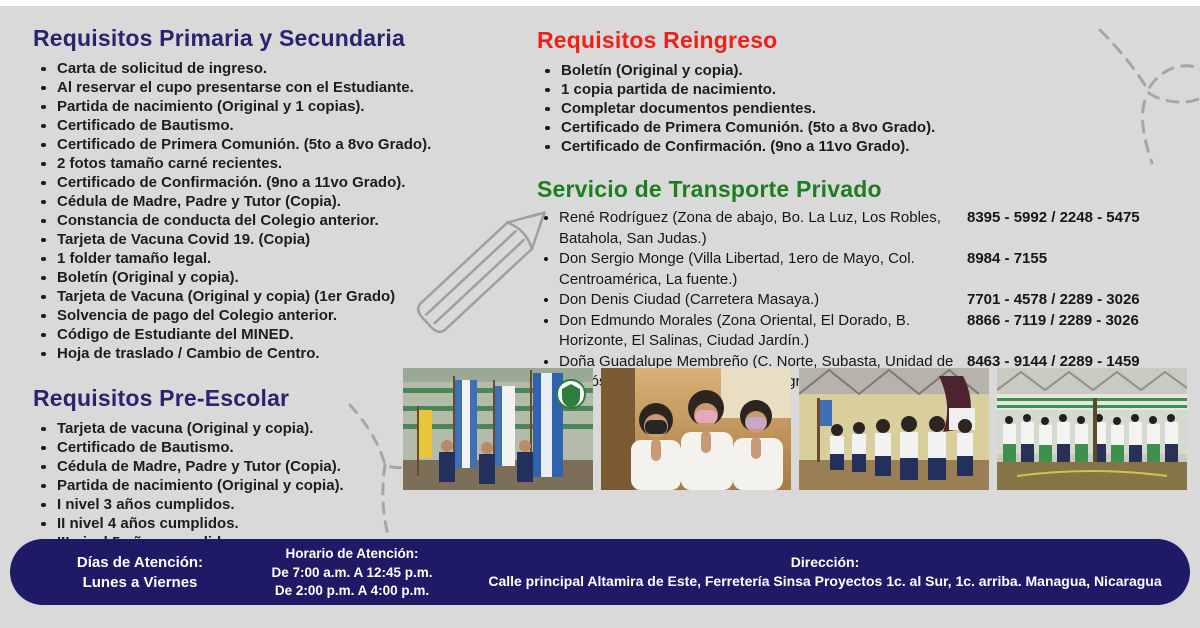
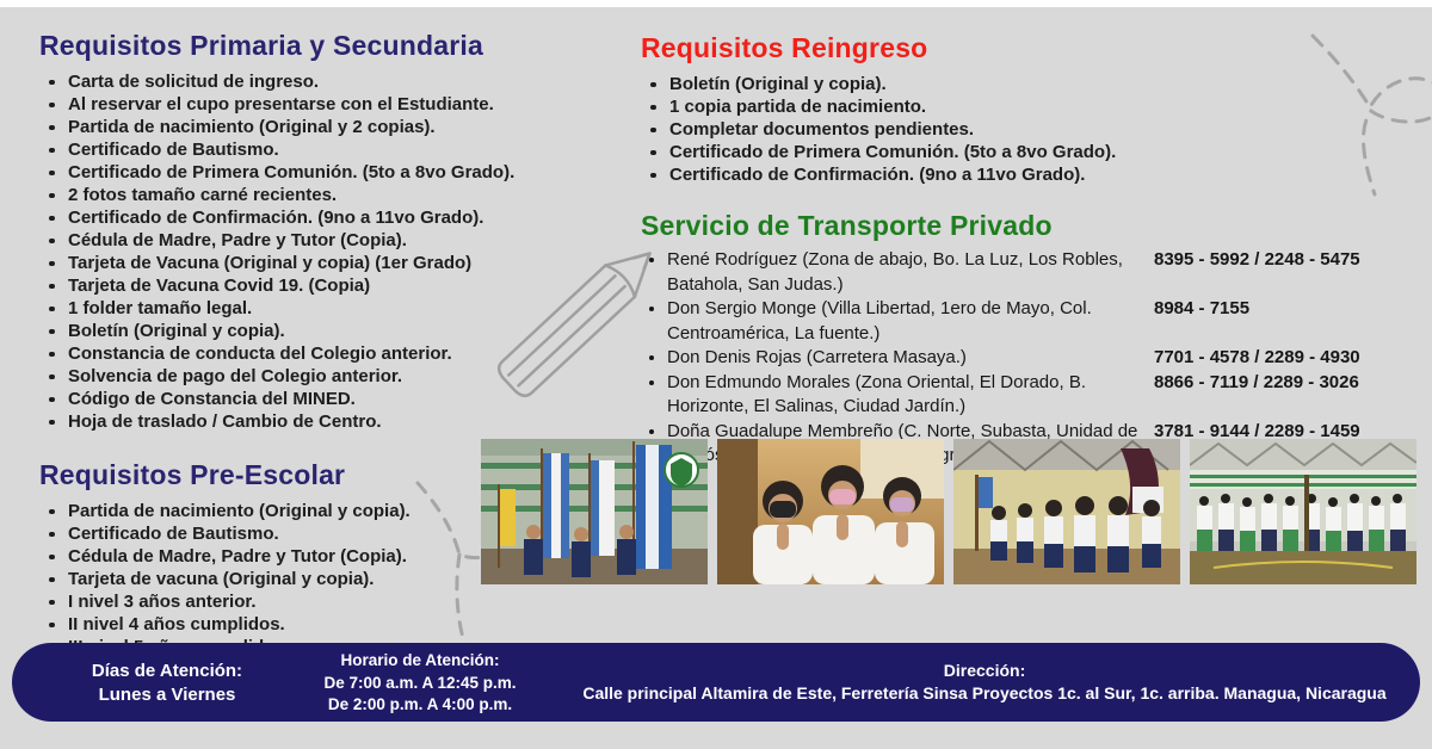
  Requisitos Primaria y Secundaria
  Carta de solicitud de ingreso.
  Al reservar el cupo presentarse con el Estudiante.
- Partida de nacimiento (Original y 1 copias).
+ Partida de nacimiento (Original y 2 copias).
  Certificado de Bautismo.
  Certificado de Primera Comunión. (5to a 8vo Grado).
  2 fotos tamaño carné recientes.
  Certificado de Confirmación. (9no a 11vo Grado).
  Cédula de Madre, Padre y Tutor (Copia).
- Constancia de conducta del Colegio anterior.
+ Tarjeta de Vacuna (Original y copia) (1er Grado)
  Tarjeta de Vacuna Covid 19. (Copia)
  1 folder tamaño legal.
  Boletín (Original y copia).
- Tarjeta de Vacuna (Original y copia) (1er Grado)
+ Constancia de conducta del Colegio anterior.
  Solvencia de pago del Colegio anterior.
- Código de Estudiante del MINED.
+ Código de Constancia del MINED.
  Hoja de traslado / Cambio de Centro.
  Requisitos Pre-Escolar
- Tarjeta de vacuna (Original y copia).
+ Partida de nacimiento (Original y copia).
  Certificado de Bautismo.
  Cédula de Madre, Padre y Tutor (Copia).
- Partida de nacimiento (Original y copia).
+ Tarjeta de vacuna (Original y copia).
- I nivel 3 años cumplidos.
+ I nivel 3 años anterior.
  II nivel 4 años cumplidos.
  Requisitos Reingreso
  Boletín (Original y copia).
  1 copia partida de nacimiento.
  Completar documentos pendientes.
  Certificado de Primera Comunión. (5to a 8vo Grado).
  Certificado de Confirmación. (9no a 11vo Grado).
  Servicio de Transporte Privado
  René Rodríguez (Zona de abajo, Bo. La Luz, Los Robles, Batahola, San Judas.)
  8395 - 5992 / 2248 - 5475
  Don Sergio Monge (Villa Libertad, 1ero de Mayo, Col. Centroamérica, La fuente.)
  8984 - 7155
- Don Denis Ciudad (Carretera Masaya.)
+ Don Denis Rojas (Carretera Masaya.)
- 7701 - 4578 / 2289 - 3026
+ 7701 - 4578 / 2289 - 4930
  Don Edmundo Morales (Zona Oriental, El Dorado, B. Horizonte, El Salinas, Ciudad Jardín.)
  8866 - 7119 / 2289 - 3026
- 8463 - 9144 / 2289 - 1459
+ 3781 - 9144 / 2289 - 1459
  Días de Atención:
  Lunes a Viernes
  Horario de Atención:
  De 7:00 a.m. A 12:45 p.m.
  De 2:00 p.m. A 4:00 p.m.
  Dirección:
  Calle principal Altamira de Este, Ferretería Sinsa Proyectos 1c. al Sur, 1c. arriba. Managua, Nicaragua
